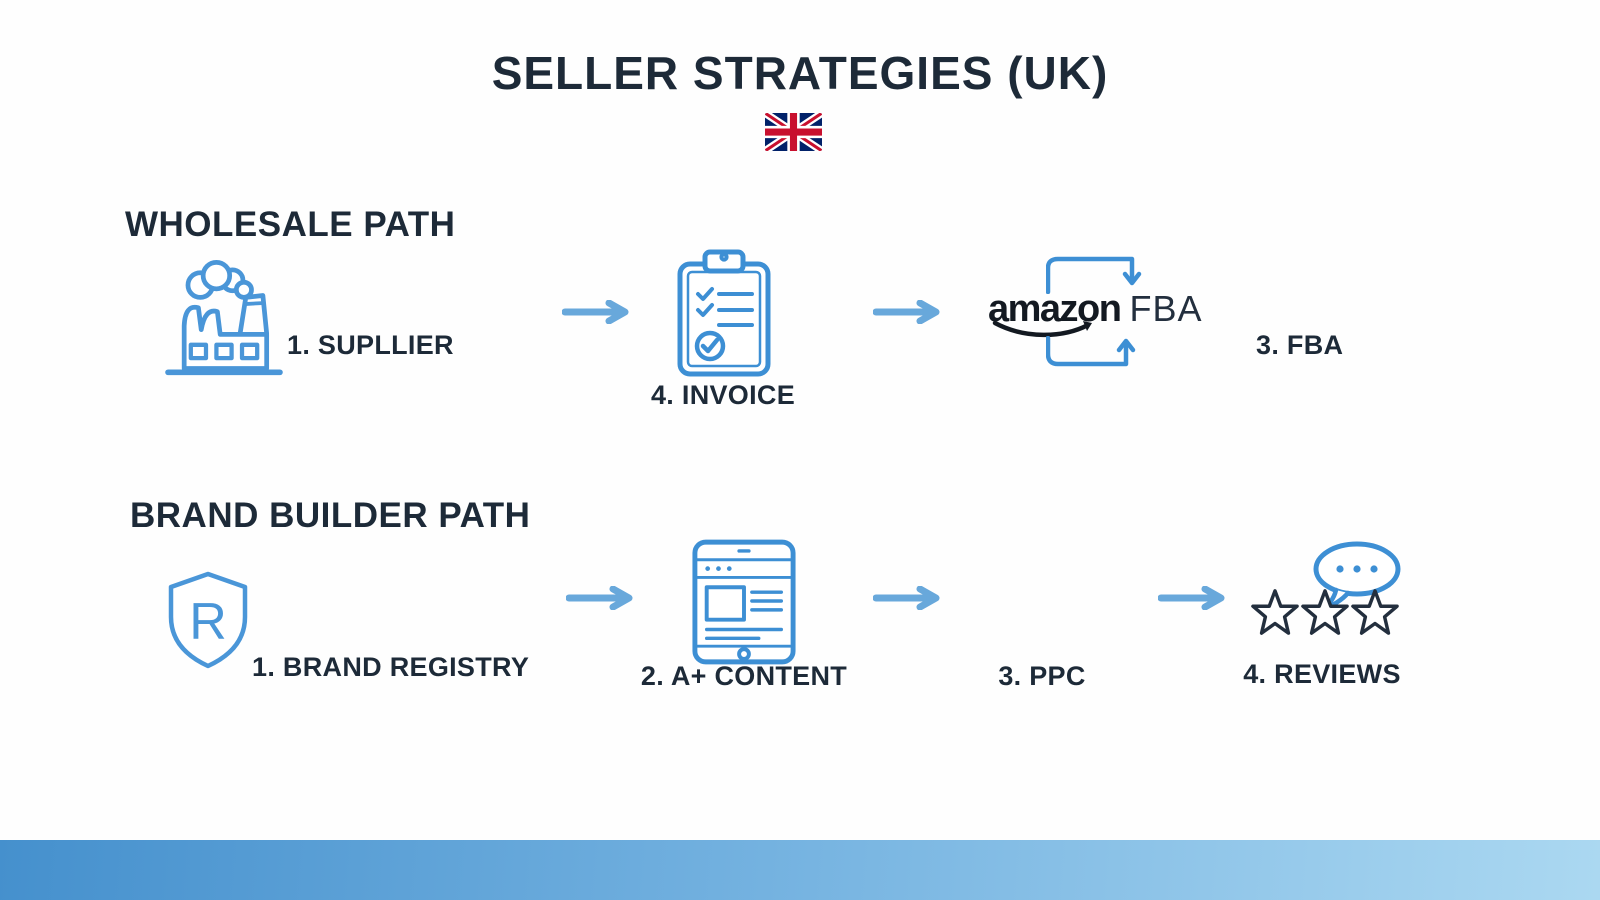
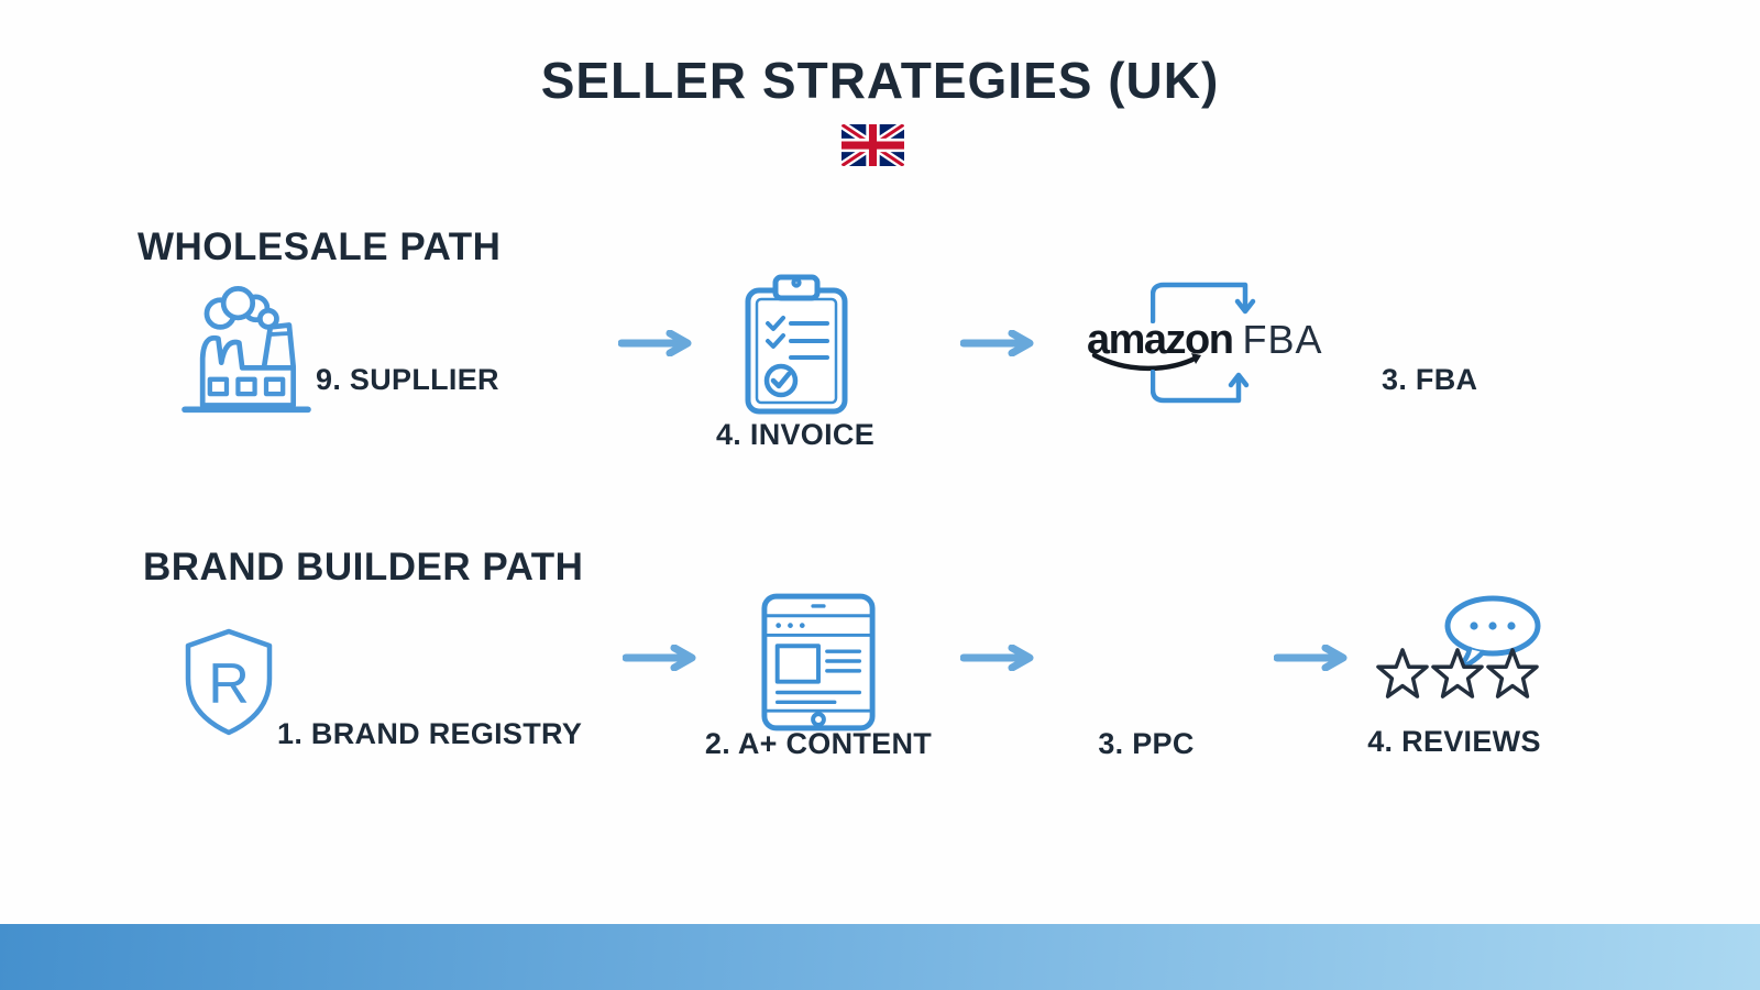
  SELLER STRATEGIES (UK)
  WHOLESALE PATH
- 1. SUPLLIER
+ 9. SUPLLIER
  4. INVOICE
  amazon
  FBA
  3. FBA
  BRAND BUILDER PATH
  R
  1. BRAND REGISTRY
  2. A+ CONTENT
  3. PPC
  4. REVIEWS
